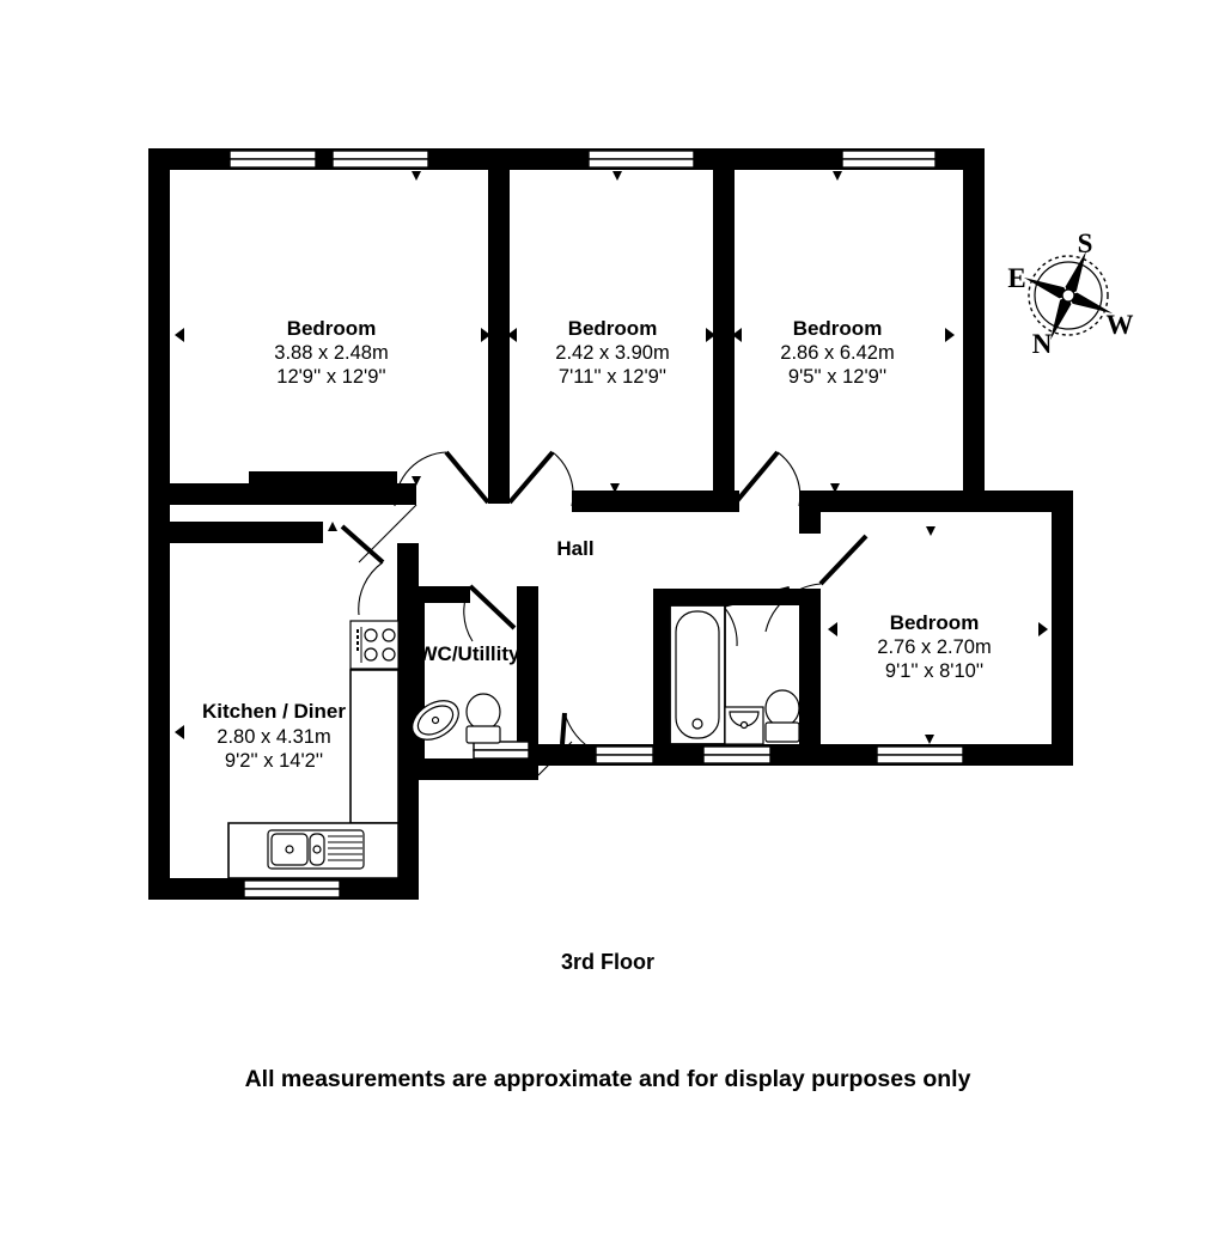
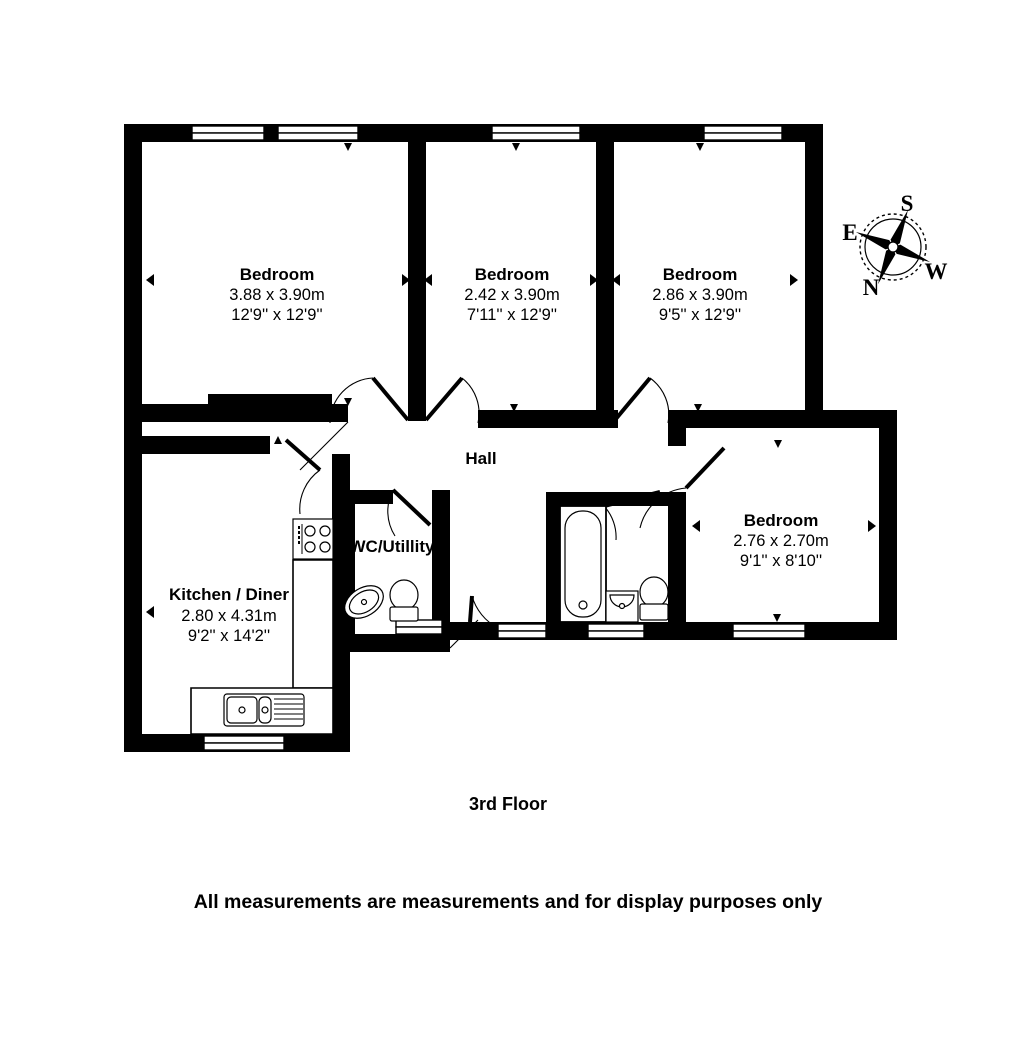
  Bedroom
- 3.88 x 2.48m
+ 3.88 x 3.90m
  12'9'' x 12'9''
  Bedroom
  2.42 x 3.90m
  7'11'' x 12'9''
  Bedroom
- 2.86 x 6.42m
+ 2.86 x 3.90m
  9'5'' x 12'9''
  Bedroom
  2.76 x 2.70m
  9'1'' x 8'10''
  Kitchen / Diner
  2.80 x 4.31m
  9'2'' x 14'2''
  WC/Utillity
  Hall
  S
  E
  W
  N
  3rd Floor
- All measurements are approximate and for display purposes only
+ All measurements are measurements and for display purposes only
